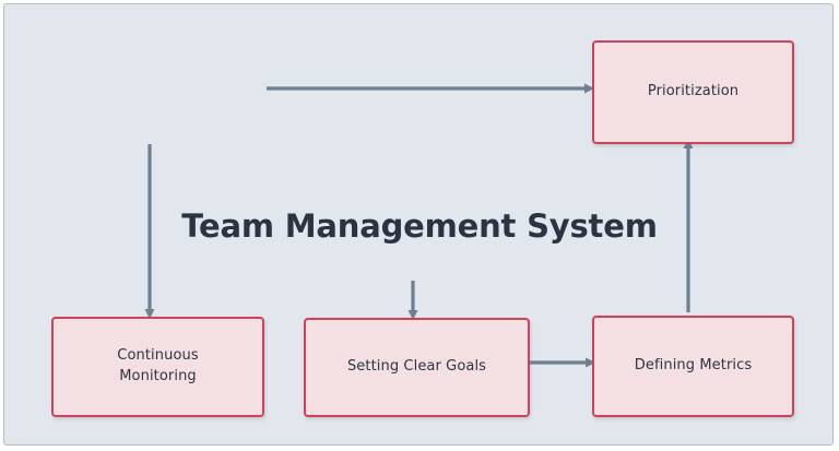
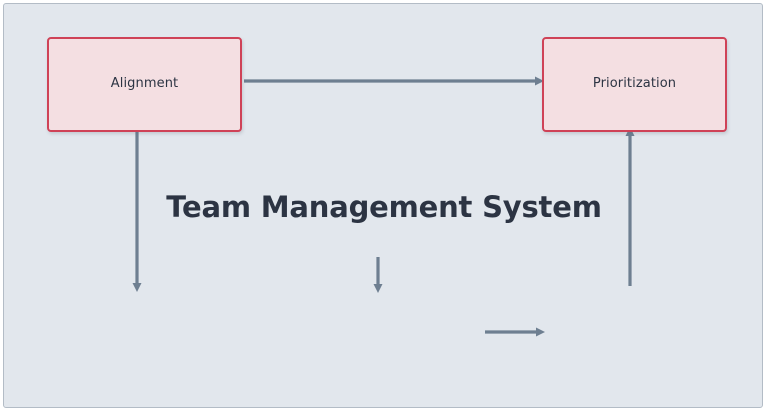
  Team Management System
+ Alignment
  Prioritization
- Continuous
- Monitoring
- Setting Clear Goals
- Defining Metrics
